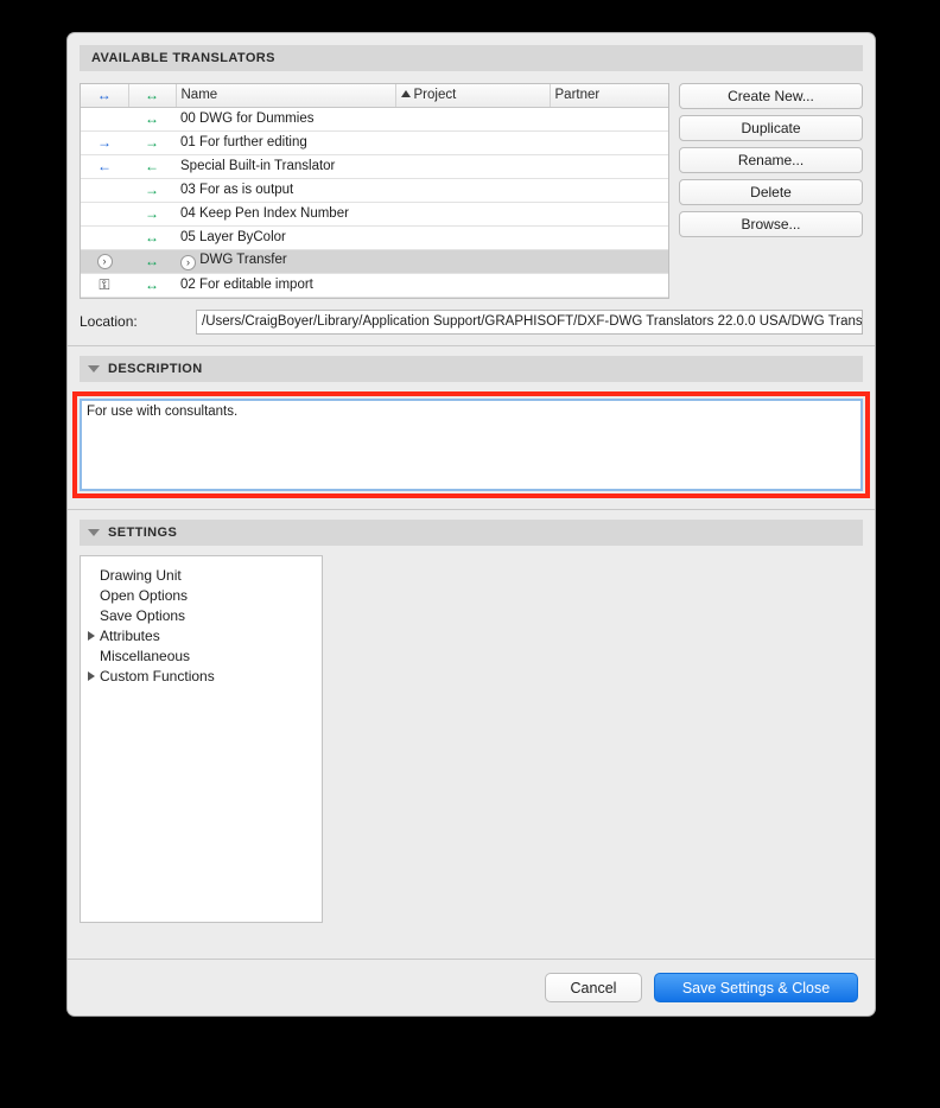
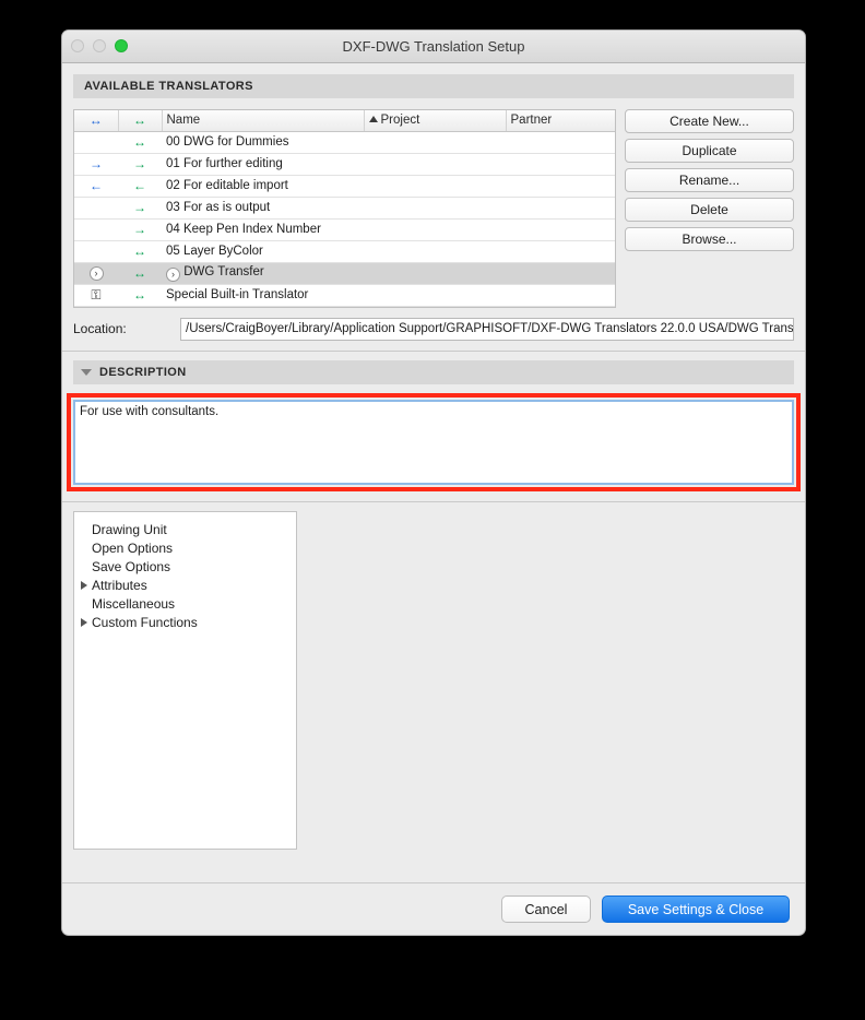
+ DXF-DWG Translation Setup
  AVAILABLE TRANSLATORS
  ↔	↔	Name	Project	Partner
  	↔	00 DWG for Dummies
  →	→	01 For further editing
- ←	←	Special Built-in Translator
+ ←	←	02 For editable import
  	→	03 For as is output
  	→	04 Keep Pen Index Number
  	↔	05 Layer ByColor
  ›	↔	› DWG Transfer
- ⚿	↔	02 For editable import
+ ⚿	↔	Special Built-in Translator
  Create New...
  Duplicate
  Rename...
  Delete
  Browse...
  Location:
  /Users/CraigBoyer/Library/Application Support/GRAPHISOFT/DXF-DWG Translators 22.0.0 USA/DWG Trans
  DESCRIPTION
  For use with consultants.
- SETTINGS
  Drawing Unit
  Open Options
  Save Options
  Attributes
  Miscellaneous
  Custom Functions
  Cancel
  Save Settings & Close
